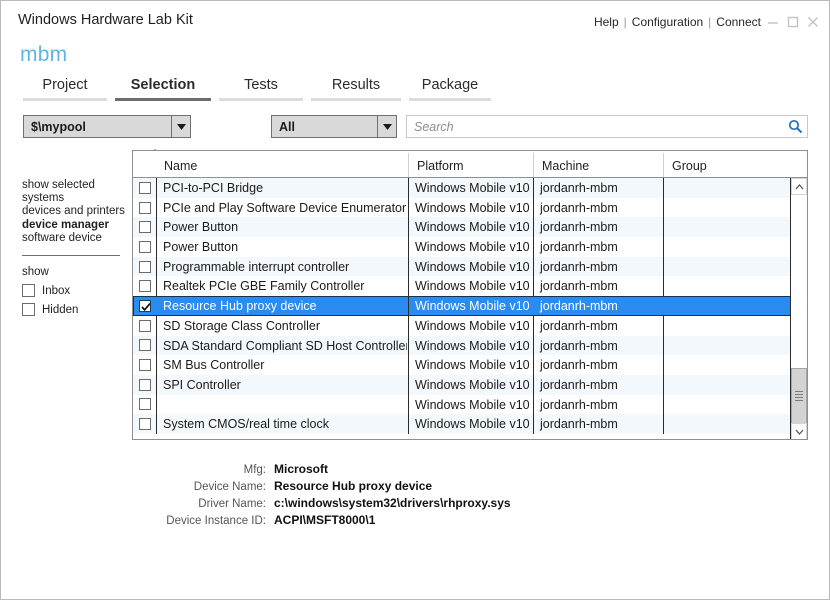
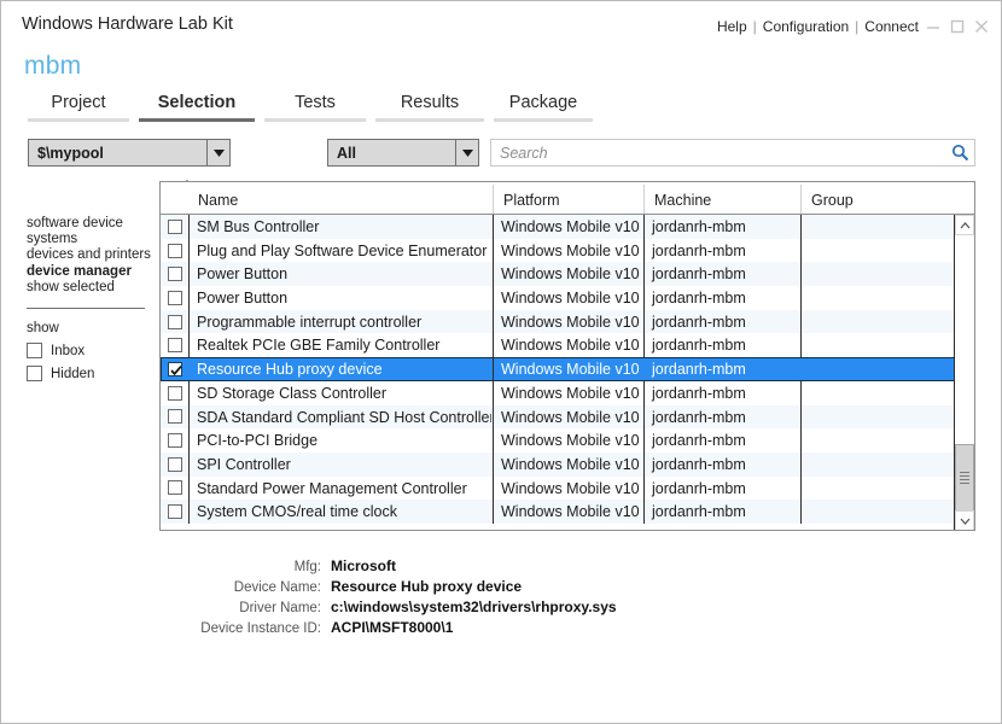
  Windows Hardware Lab Kit
  Help | Configuration | Connect
  mbm
  Project
  Selection
  Tests
  Results
  Package
  $\mypool
  All
  Search
- show selected
+ software device
  systems
  devices and printers
  device manager
- software device
+ show selected
  show
  Inbox
  Hidden
  Name
  Platform
  Machine
  Group
- PCI-to-PCI Bridge
+ SM Bus Controller
  Windows Mobile v10
  jordanrh-mbm
- PCIe and Play Software Device Enumerator
+ Plug and Play Software Device Enumerator
  Windows Mobile v10
  jordanrh-mbm
  Power Button
  Windows Mobile v10
  jordanrh-mbm
  Power Button
  Windows Mobile v10
  jordanrh-mbm
  Programmable interrupt controller
  Windows Mobile v10
  jordanrh-mbm
  Realtek PCIe GBE Family Controller
  Windows Mobile v10
  jordanrh-mbm
  Resource Hub proxy device
  Windows Mobile v10
  jordanrh-mbm
  SD Storage Class Controller
  Windows Mobile v10
  jordanrh-mbm
  SDA Standard Compliant SD Host Controlle
  Windows Mobile v10
  jordanrh-mbm
- SM Bus Controller
+ PCI-to-PCI Bridge
  Windows Mobile v10
  jordanrh-mbm
  SPI Controller
  Windows Mobile v10
  jordanrh-mbm
+ Standard Power Management Controller
  Windows Mobile v10
  jordanrh-mbm
  System CMOS/real time clock
  Windows Mobile v10
  jordanrh-mbm
  Mfg:
  Microsoft
  Device Name:
  Resource Hub proxy device
  Driver Name:
  c:\windows\system32\drivers\rhproxy.sys
  Device Instance ID:
  ACPI\MSFT8000\1
